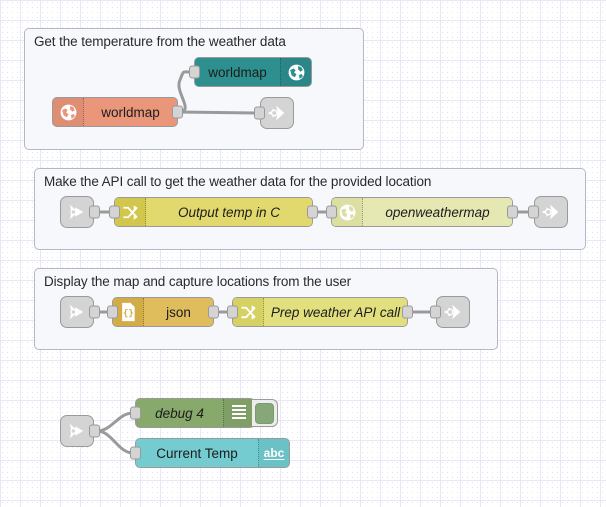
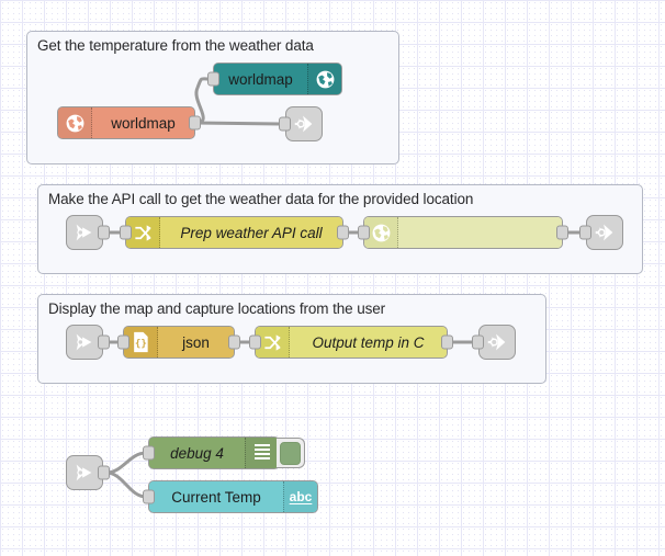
  Get the temperature from the weather data
  Make the API call to get the weather data for the provided location
  Display the map and capture locations from the user
  worldmap
  worldmap
- Output temp in C
+ Prep weather API call
- openweathermap
  {}
  json
- Prep weather API call
+ Output temp in C
  debug 4
  Current Temp
  abc
